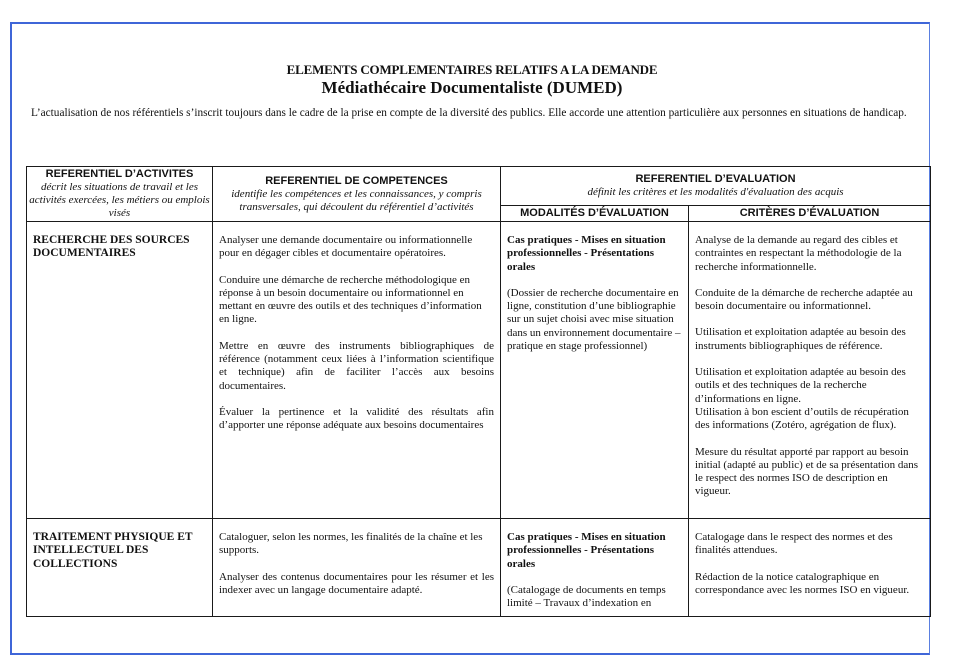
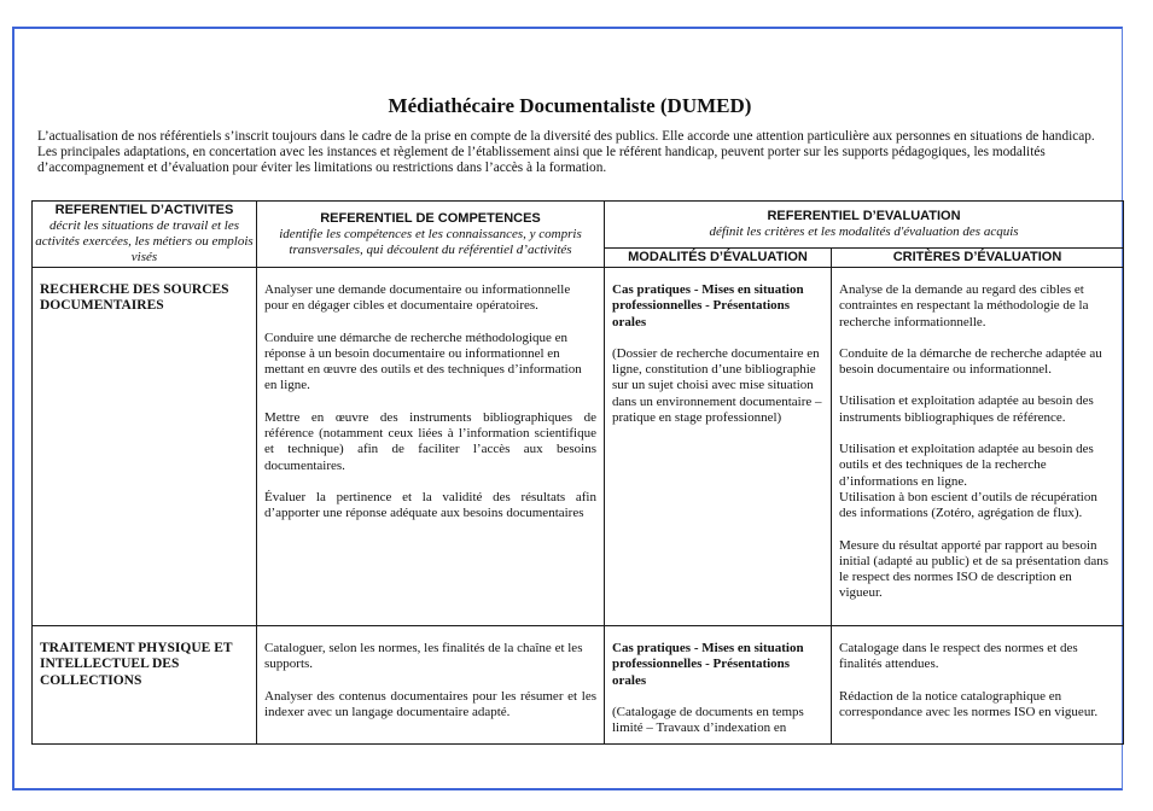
- ELEMENTS COMPLEMENTAIRES RELATIFS A LA DEMANDE
  Médiathécaire Documentaliste (DUMED)
  L’actualisation de nos référentiels s’inscrit toujours dans le cadre de la prise en compte de la diversité des publics. Elle accorde une attention particulière aux personnes en situations de handicap.
+ Les principales adaptations, en concertation avec les instances et règlement de l’établissement ainsi que le référent handicap, peuvent porter sur les supports pédagogiques, les modalités d’accompagnement et d’évaluation pour éviter les limitations ou restrictions dans l’accès à la formation.
  REFERENTIEL D’ACTIVITES décrit les situations de travail et les activités exercées, les métiers ou emplois visés	REFERENTIEL DE COMPETENCES identifie les compétences et les connaissances, y compris transversales, qui découlent du référentiel d’activités	REFERENTIEL D’EVALUATION définit les critères et les modalités d'évaluation des acquis
  MODALITÉS D’ÉVALUATION	CRITÈRES D’ÉVALUATION
  RECHERCHE DES SOURCES DOCUMENTAIRES	Analyser une demande documentaire ou informationnelle pour en dégager cibles et documentaire opératoires. Conduire une démarche de recherche méthodologique en réponse à un besoin documentaire ou informationnel en mettant en œuvre des outils et des techniques d’information en ligne. Mettre en œuvre des instruments bibliographiques de référence (notamment ceux liées à l’information scientifique et technique) afin de faciliter l’accès aux besoins documentaires. Évaluer la pertinence et la validité des résultats afin d’apporter une réponse adéquate aux besoins documentaires	Cas pratiques - Mises en situation professionnelles - Présentations orales (Dossier de recherche documentaire en ligne, constitution d’une bibliographie sur un sujet choisi avec mise situation dans un environnement documentaire – pratique en stage professionnel)	Analyse de la demande au regard des cibles et contraintes en respectant la méthodologie de la recherche informationnelle. Conduite de la démarche de recherche adaptée au besoin documentaire ou informationnel. Utilisation et exploitation adaptée au besoin des instruments bibliographiques de référence. Utilisation et exploitation adaptée au besoin des outils et des techniques de la recherche d’informations en ligne. Utilisation à bon escient d’outils de récupération des informations (Zotéro, agrégation de flux). Mesure du résultat apporté par rapport au besoin initial (adapté au public) et de sa présentation dans le respect des normes ISO de description en vigueur.
  TRAITEMENT PHYSIQUE ET INTELLECTUEL DES COLLECTIONS	Cataloguer, selon les normes, les finalités de la chaîne et les supports. Analyser des contenus documentaires pour les résumer et les indexer avec un langage documentaire adapté.	Cas pratiques - Mises en situation professionnelles - Présentations orales (Catalogage de documents en temps limité – Travaux d’indexation en	Catalogage dans le respect des normes et des finalités attendues. Rédaction de la notice catalographique en correspondance avec les normes ISO en vigueur.
